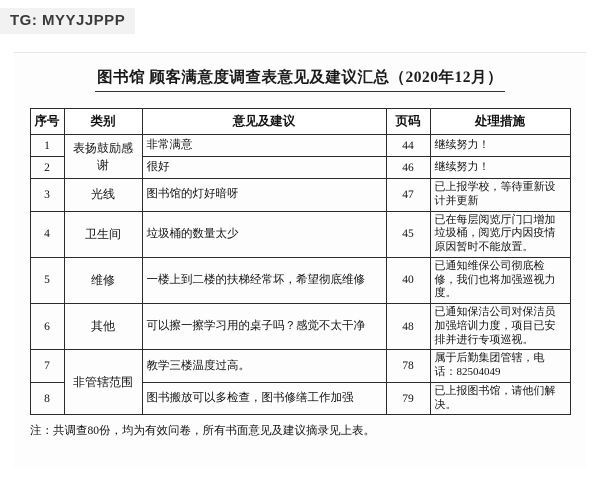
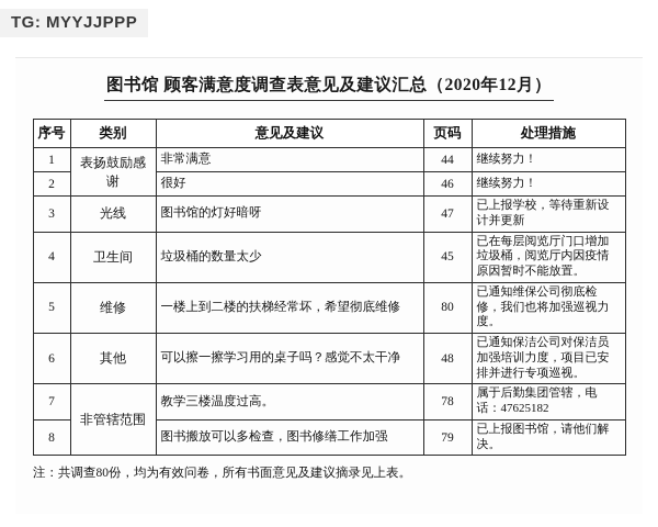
  TG: MYYJJPPP
  图书馆 顾客满意度调查表意见及建议汇总（2020年12月）
  序号	类别	意见及建议	页码	处理措施
  1	表扬鼓励感谢	非常满意	44	继续努力！
  2	很好	46	继续努力！
  3	光线	图书馆的灯好暗呀	47	已上报学校，等待重新设计并更新
  4	卫生间	垃圾桶的数量太少	45	已在每层阅览厅门口增加垃圾桶，阅览厅内因疫情原因暂时不能放置。
- 5	维修	一楼上到二楼的扶梯经常坏，希望彻底维修	40	已通知维保公司彻底检修，我们也将加强巡视力度。
+ 5	维修	一楼上到二楼的扶梯经常坏，希望彻底维修	80	已通知维保公司彻底检修，我们也将加强巡视力度。
  6	其他	可以擦一擦学习用的桌子吗？感觉不太干净	48	已通知保洁公司对保洁员加强培训力度，项目已安排并进行专项巡视。
- 7	非管辖范围	教学三楼温度过高。	78	属于后勤集团管辖，电话：82504049
+ 7	非管辖范围	教学三楼温度过高。	78	属于后勤集团管辖，电话：47625182
  8	图书搬放可以多检查，图书修缮工作加强	79	已上报图书馆，请他们解决。
  注：共调查80份，均为有效问卷，所有书面意见及建议摘录见上表。
